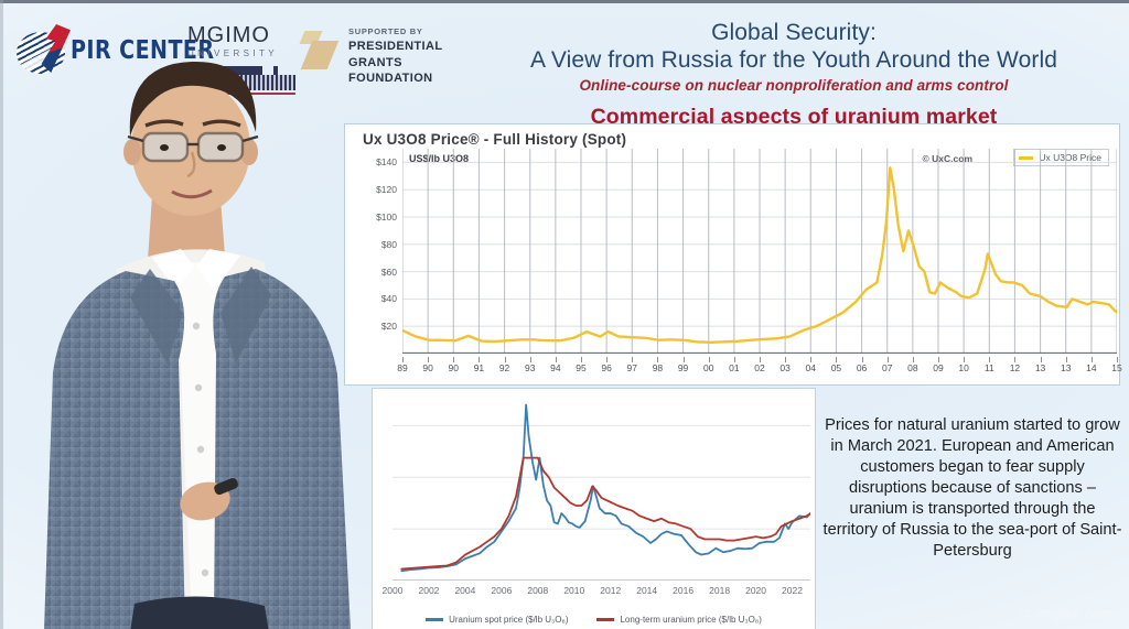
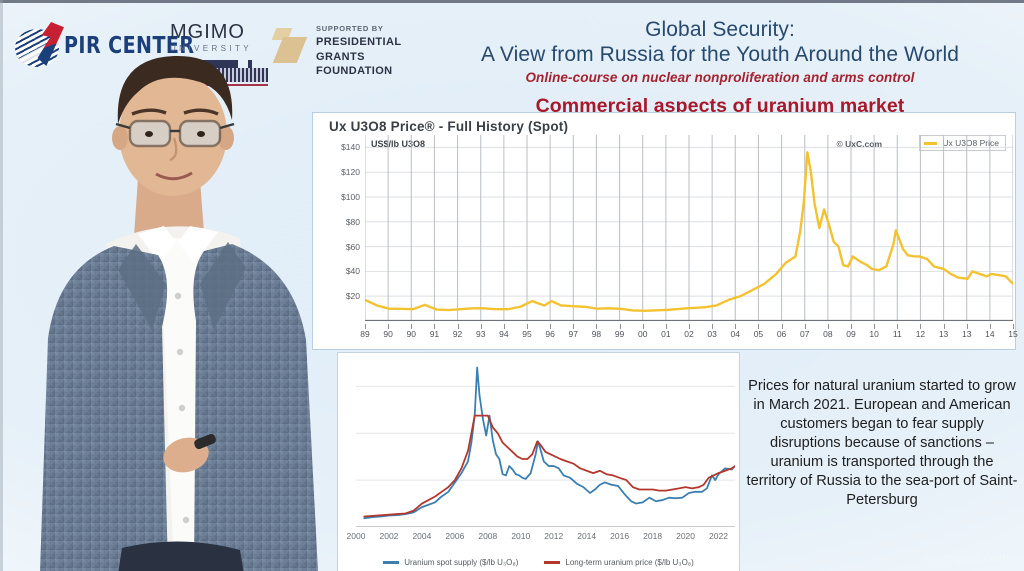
  PIR CENTER
  MGIMO
  UNIVERSITY
  SUPPORTED BY
  PRESIDENTIAL
  GRANTS
  FOUNDATION
  Global Security:
  A View from Russia for the Youth Around the World
  Online-course on nuclear nonproliferation and arms control
  Commercial aspects of uranium market
  Ux U3O8 Price® - Full History (Spot)
  US$/lb U3O8
  © UxC.com
  Ux U3O8 Price
  $140
  $120
  $100
  $80
  $60
  $40
  $20
  89
  90
  90
  91
  92
  93
  94
  95
  96
  97
  98
  99
  00
  01
  02
  03
  04
  05
  06
  07
  08
  09
  10
  11
  12
  13
  13
  14
  15
  2000
  2002
  2004
  2006
  2008
  2010
  2012
  2014
  2016
  2018
  2020
  2022
- Uranium spot price ($/lb U₃O₈)
+ Uranium spot supply ($/lb U₃O₈)
  Long-term uranium price ($/lb U₃O₈)
  Prices for natural uranium started to grow in March 2021. European and American customers began to fear supply disruptions because of sanctions – uranium is transported through the territory of Russia to the sea-port of Saint-Petersburg
